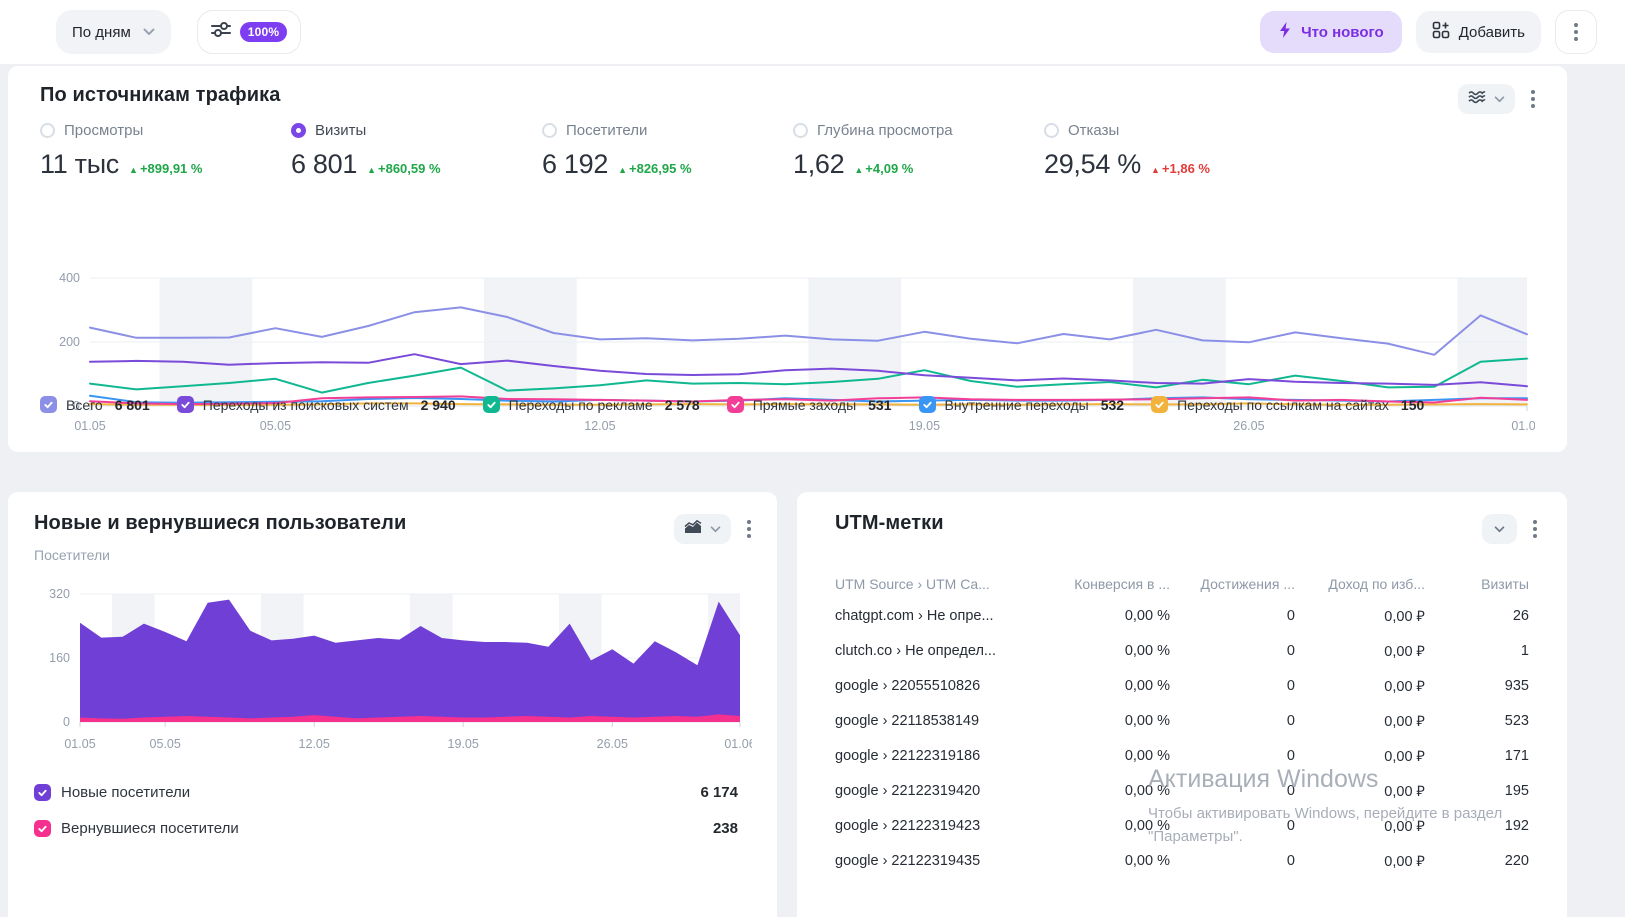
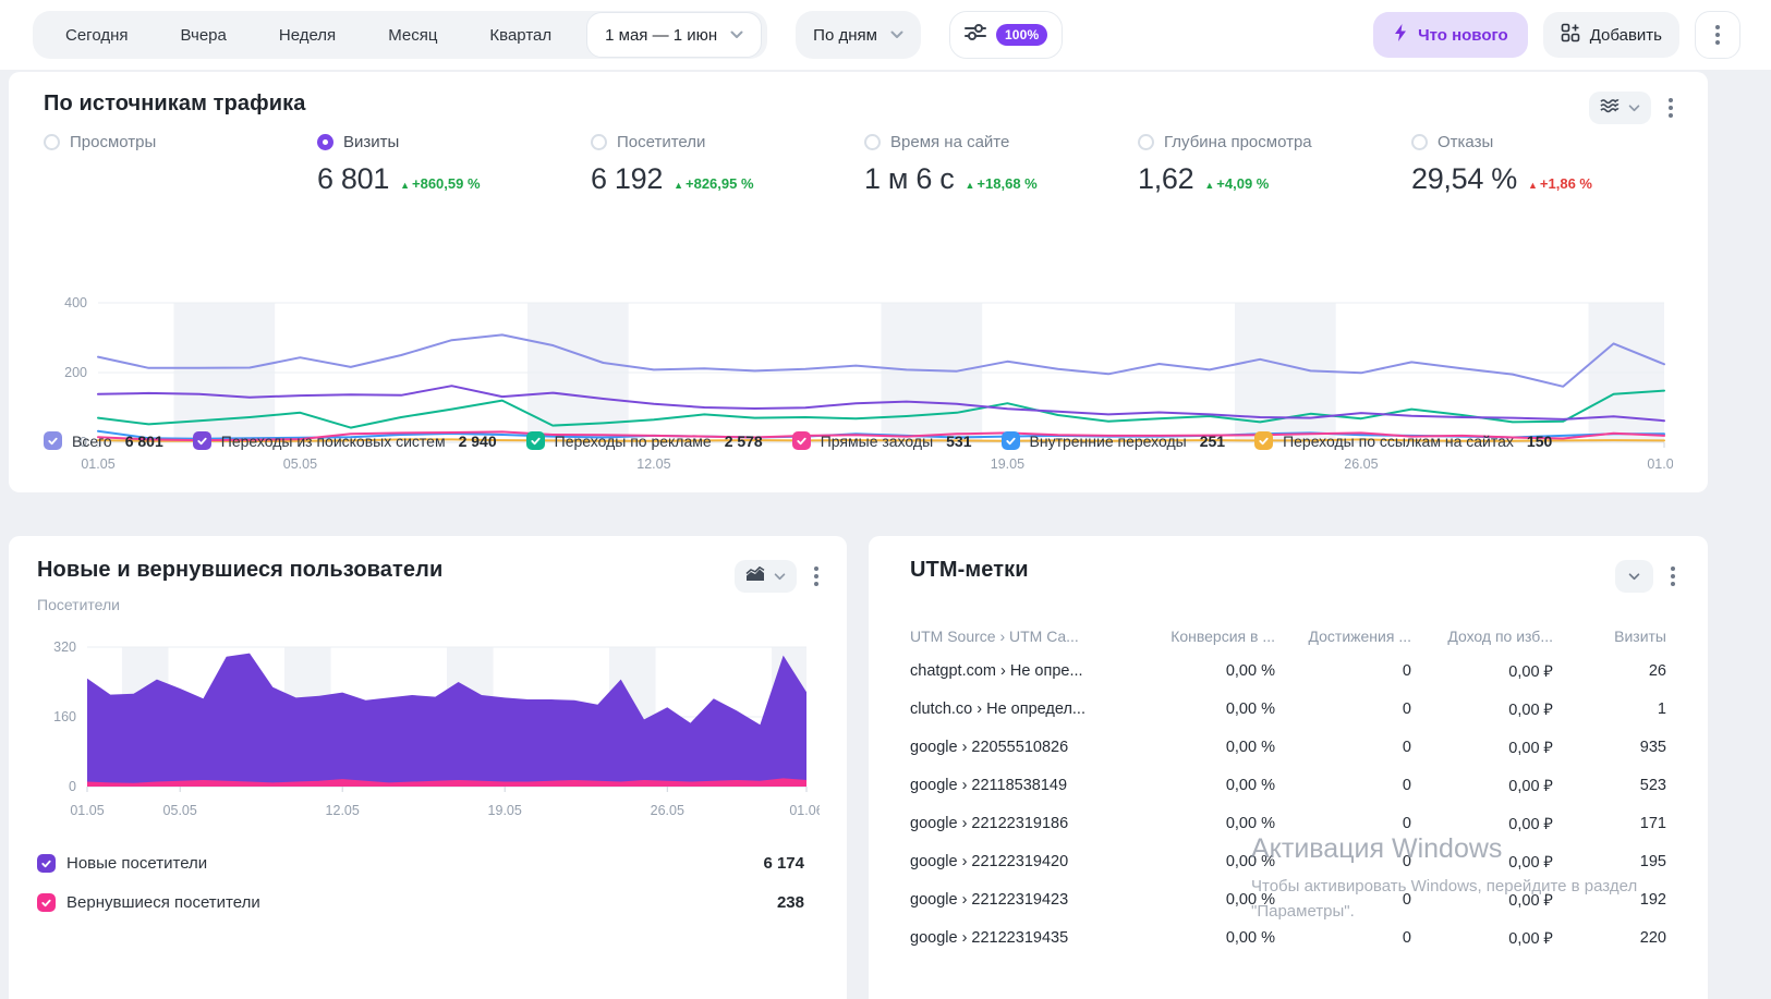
+ Сегодня
+ Вчера
+ Неделя
+ Месяц
+ Квартал
+ 1 мая — 1 июн
  По дням
  100%
  Что нового
  Добавить
  По источникам трафика
  Просмотры
- 11 тыс
- ▲ +899,91 %
  Визиты
  6 801
  ▲ +860,59 %
  Посетители
  6 192
  ▲ +826,95 %
+ Время на сайте
+ 1 м 6 с
+ ▲ +18,68 %
  Глубина просмотра
  1,62
  ▲ +4,09 %
  Отказы
  29,54 %
  ▲ +1,86 %
  0
  200
  400
  01.05
  05.05
  12.05
  19.05
  26.05
  01.0
  Всего
  6 801
  Переходы из поисковых систем
  2 940
  Переходы по рекламе
  2 578
  Прямые заходы
  531
  Внутренние переходы
- 532
+ 251
  Переходы по ссылкам на сайтах
  150
  Новые и вернувшиеся пользователи
  Посетители
  0
  160
  320
  01.05
  05.05
  12.05
  19.05
  26.05
  01.0
  Новые посетители
  6 174
  Вернувшиеся посетители
  238
  UTM-метки
  UTM Source › UTM Ca...
  Конверсия в ...
  Достижения ...
  Доход по изб...
  Визиты
  chatgpt.com › Не опре...
  0,00 %
  0
  0,00 ₽
  26
  clutch.co › Не определ...
  0,00 %
  0
  0,00 ₽
  1
  google › 22055510826
  0,00 %
  0
  0,00 ₽
  935
  google › 22118538149
  0,00 %
  0
  0,00 ₽
  523
  google › 22122319186
  0,00 %
  0
  0,00 ₽
  171
  google › 22122319420
  0,00 %
  0
  0,00 ₽
  195
  google › 22122319423
  0,00 %
  0
  0,00 ₽
  192
  google › 22122319435
  0,00 %
  0
  0,00 ₽
  220
  Активация Windows
  Чтобы активировать Windows, перейдите в раздел
  "Параметры".
